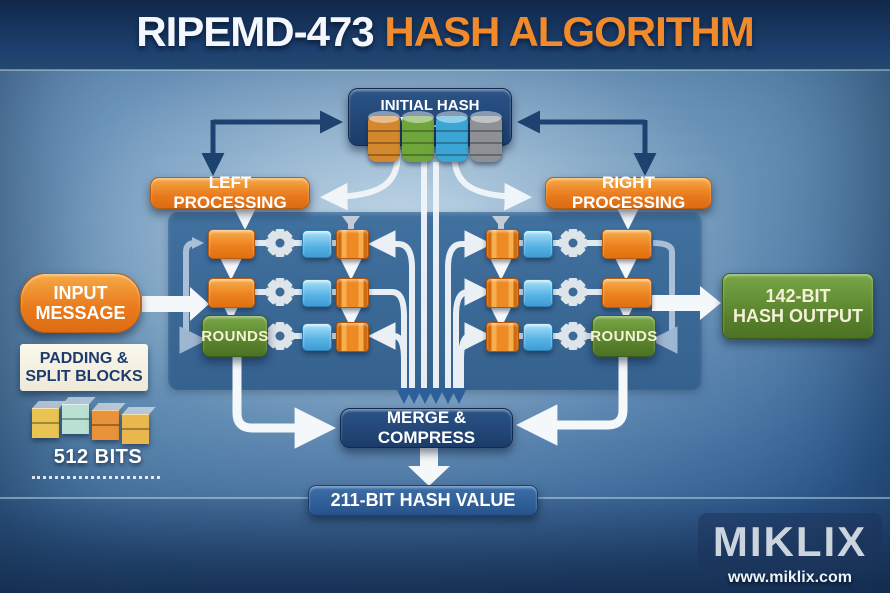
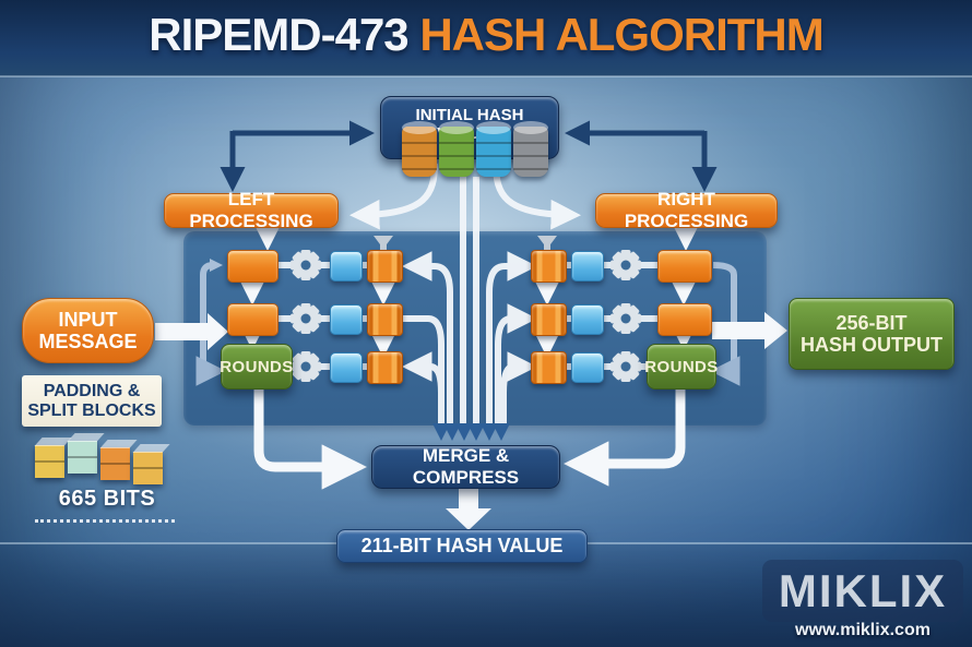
  RIPEMD-473 HASH ALGORITHM
  INITIAL HASH U
  LEFT PROCESSING
  RIGHT PROCESSING
  ROUNDS
  ROUNDS
  INPUT
  MESSAGE
  PADDING &
  SPLIT BLOCKS
- 512 BITS
+ 665 BITS
- 142-BIT
+ 256-BIT
  HASH OUTPUT
  MERGE & COMPRESS
  211-BIT HASH VALUE
  MIKLIX
  www.miklix.com
